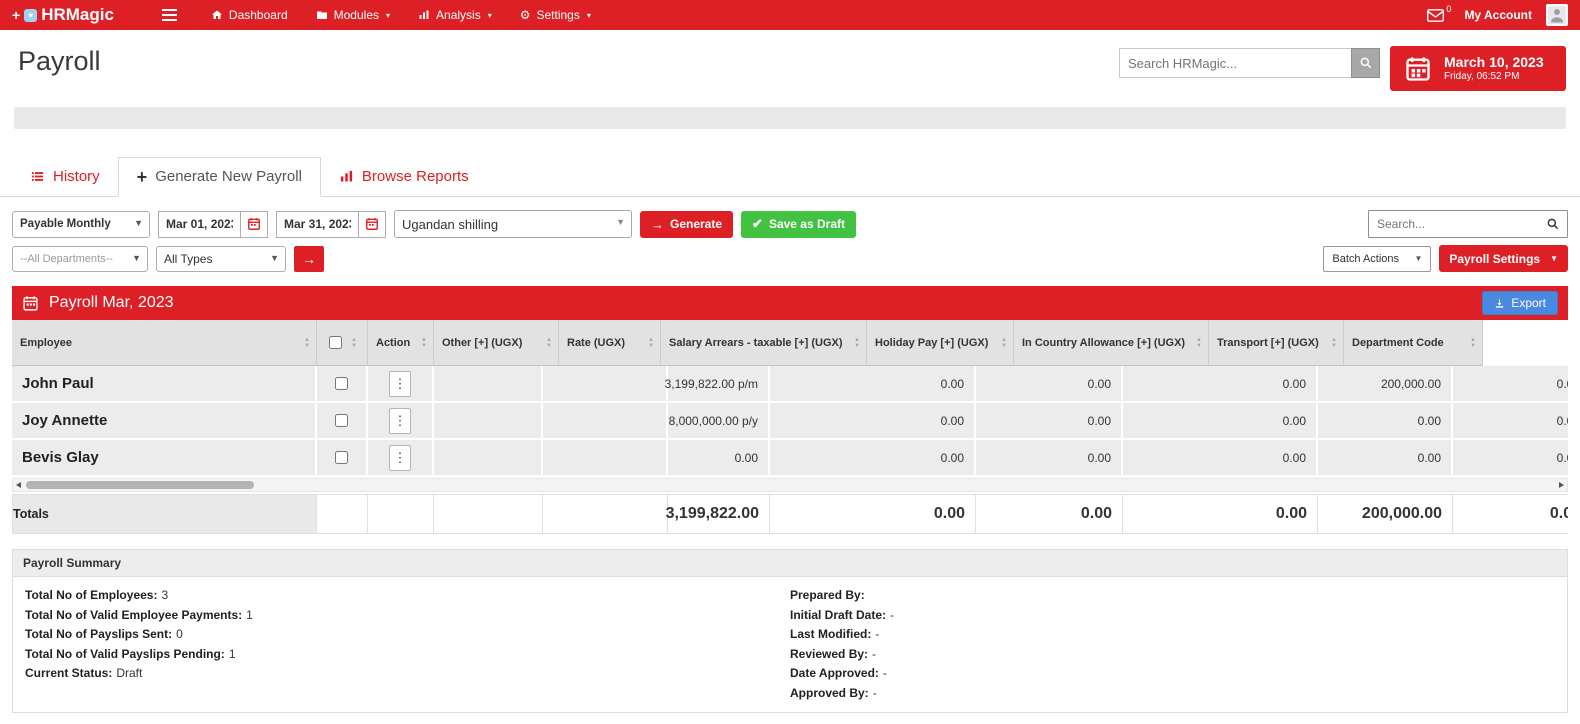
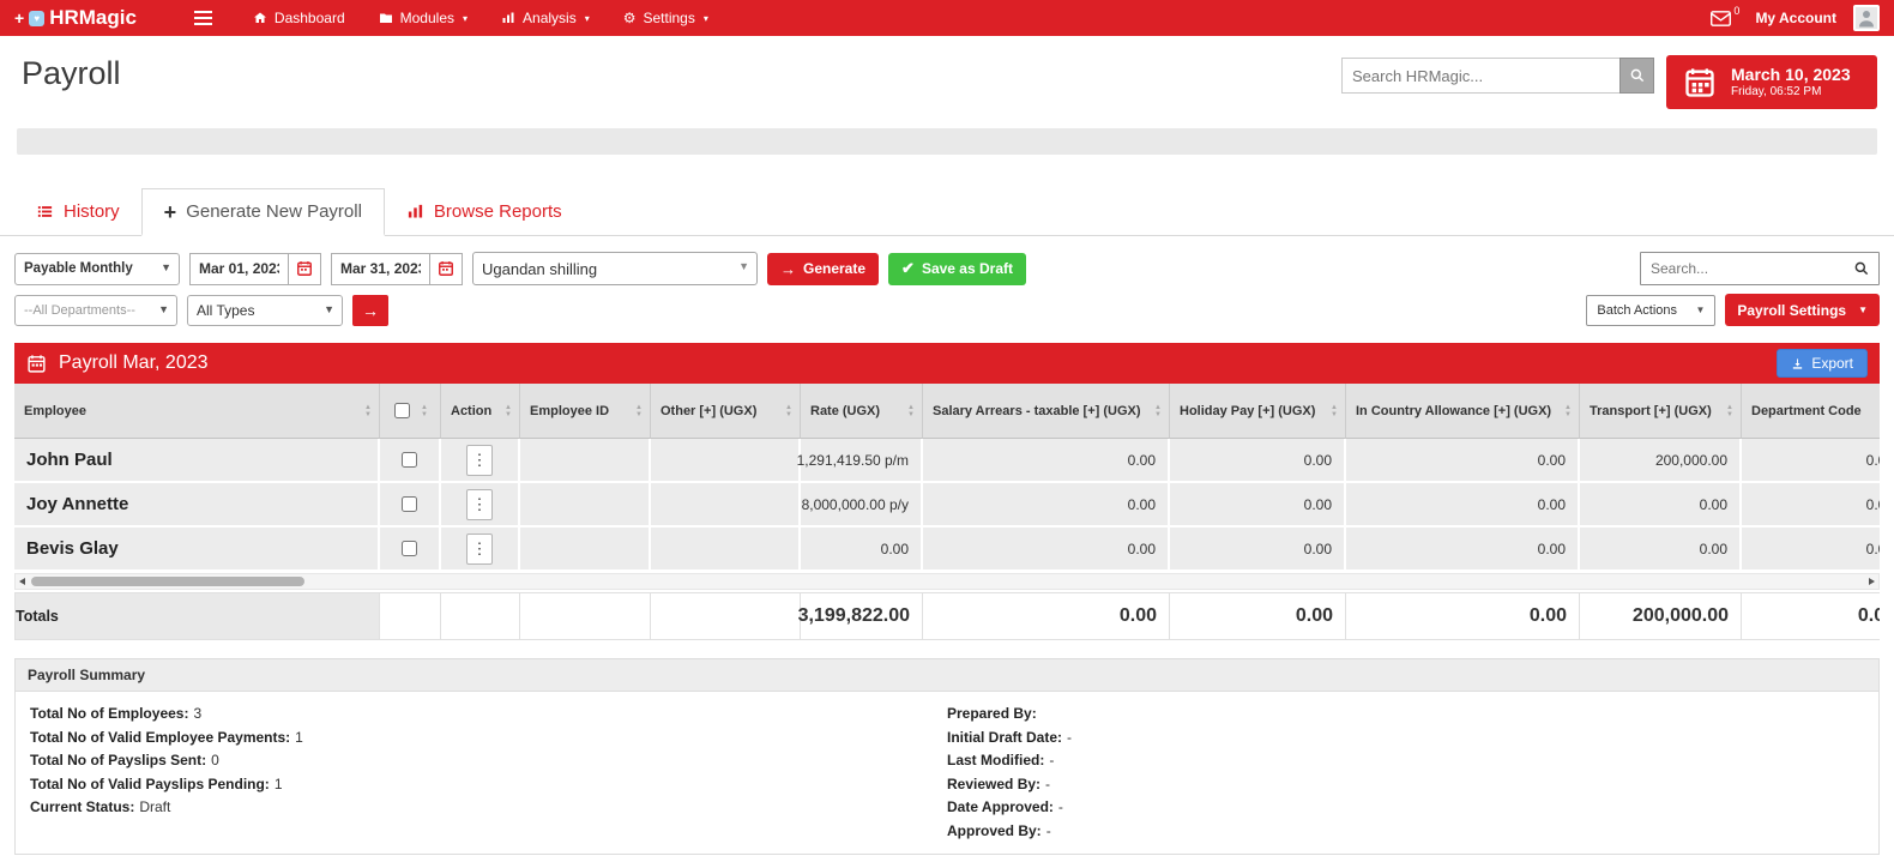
  +
  ♥
  HRMagic
  Dashboard
  Modules
  ▾
  Analysis
  ▾
  ⚙
  Settings
  ▾
  0
  My Account
  Payroll
  Search HRMagic...
  March 10, 2023
  Friday, 06:52 PM
  History
  +
  Generate New Payroll
  Browse Reports
  Payable Monthly
  ▼
  Mar 01, 202
  Mar 31, 202
  Ugandan shilling
  ▼
  →
  Generate
  ✔
  Save as Draft
  Search...
  --All Departments--
  ▼
  All Types
  ▼
  →
  Batch Actions
  ▼
  Payroll Settings
  ▼
  Payroll Mar, 2023
  Export
  Employee
  Action
+ Employee ID
  Other [+] (UGX)
  Rate (UGX)
  Salary Arrears - taxable [+] (UGX)
  Holiday Pay [+] (UGX)
  In Country Allowance [+] (UGX)
  Transport [+] (UGX)
  Department Code
  John Paul
  ⋮
- 3,199,822.00 p/m
+ 1,291,419.50 p/m
  0.00
  0.00
  0.00
  200,000.00
  Joy Annette
  ⋮
  8,000,000.00 p/y
  0.00
  0.00
  0.00
  0.00
  Bevis Glay
  ⋮
  0.00
  0.00
  0.00
  0.00
  0.00
  Totals
  3,199,822.00
  0.00
  0.00
  0.00
  200,000.00
  0.0
  Payroll Summary
  Total No of Employees: 3
  Total No of Valid Employee Payments: 1
  Total No of Payslips Sent: 0
  Total No of Valid Payslips Pending: 1
  Current Status: Draft
  Prepared By:
  Initial Draft Date: -
  Last Modified: -
  Reviewed By: -
  Date Approved: -
  Approved By: -
